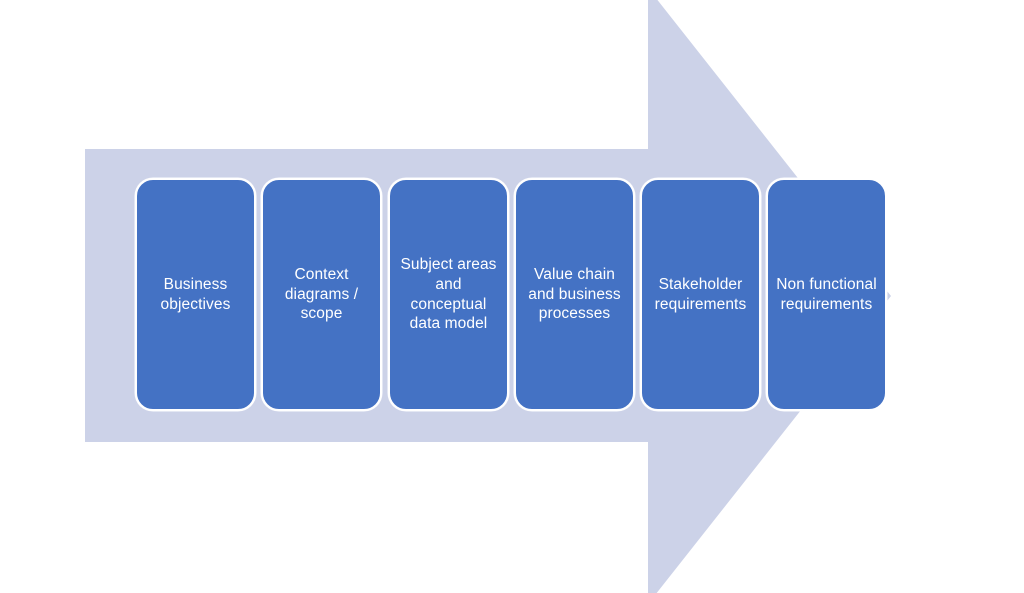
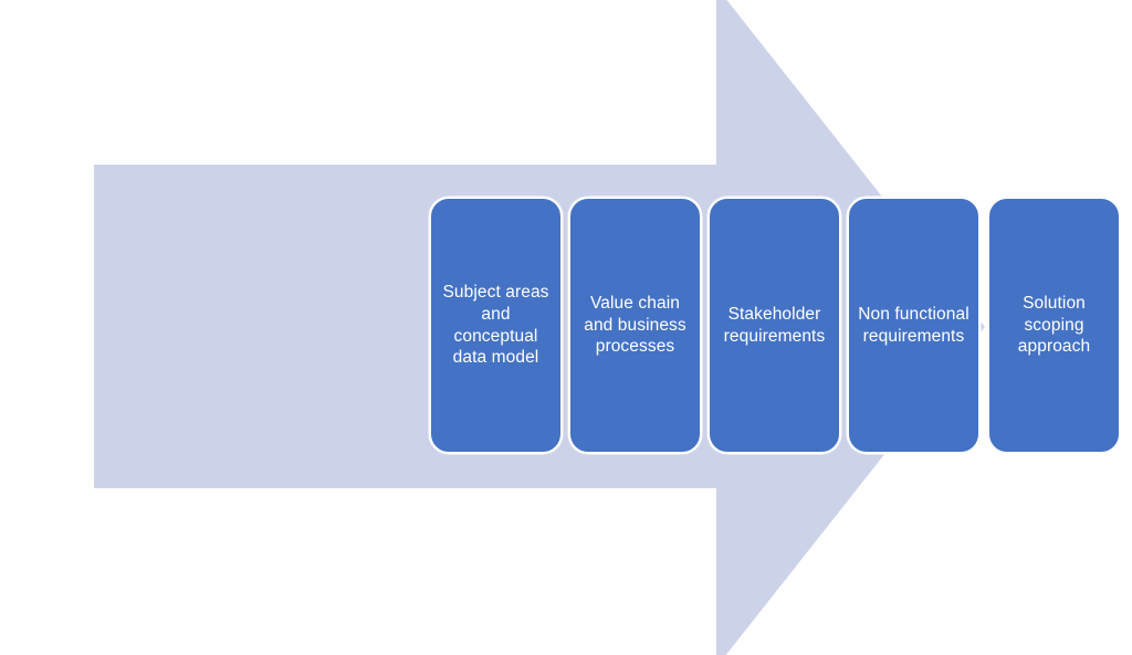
- Business
- objectives
- Context
- diagrams /
- scope
  Subject areas
  and
  conceptual
  data model
  Value chain
  and business
  processes
  Stakeholder
  requirements
  Non functional
  requirements
+ Solution
+ scoping
+ approach
